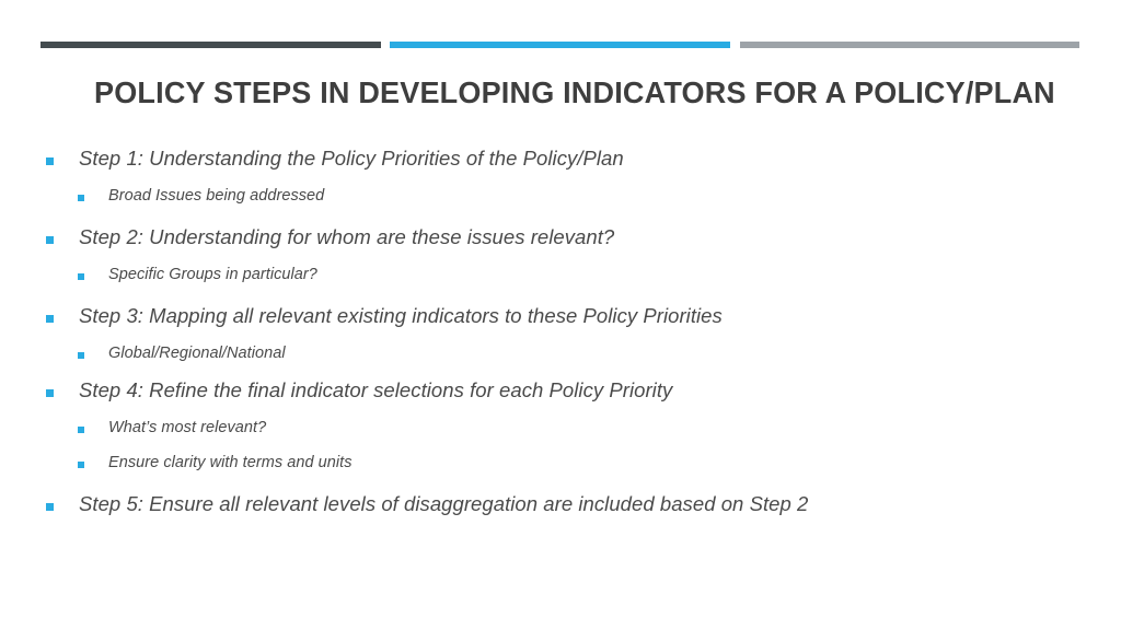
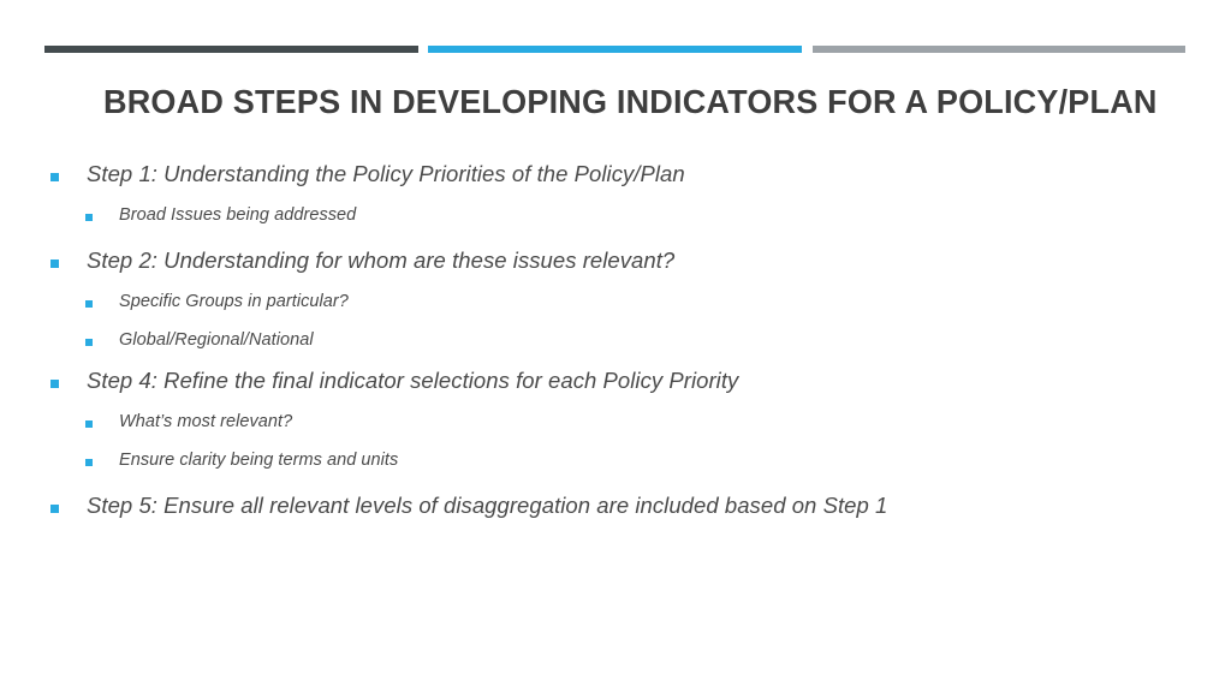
- POLICY STEPS IN DEVELOPING INDICATORS FOR A POLICY/PLAN
+ BROAD STEPS IN DEVELOPING INDICATORS FOR A POLICY/PLAN
  Step 1: Understanding the Policy Priorities of the Policy/Plan
  Broad Issues being addressed
  Step 2: Understanding for whom are these issues relevant?
  Specific Groups in particular?
- Step 3: Mapping all relevant existing indicators to these Policy Priorities
  Global/Regional/National
  Step 4: Refine the final indicator selections for each Policy Priority
  What’s most relevant?
- Ensure clarity with terms and units
+ Ensure clarity being terms and units
- Step 5: Ensure all relevant levels of disaggregation are included based on Step 2
+ Step 5: Ensure all relevant levels of disaggregation are included based on Step 1
